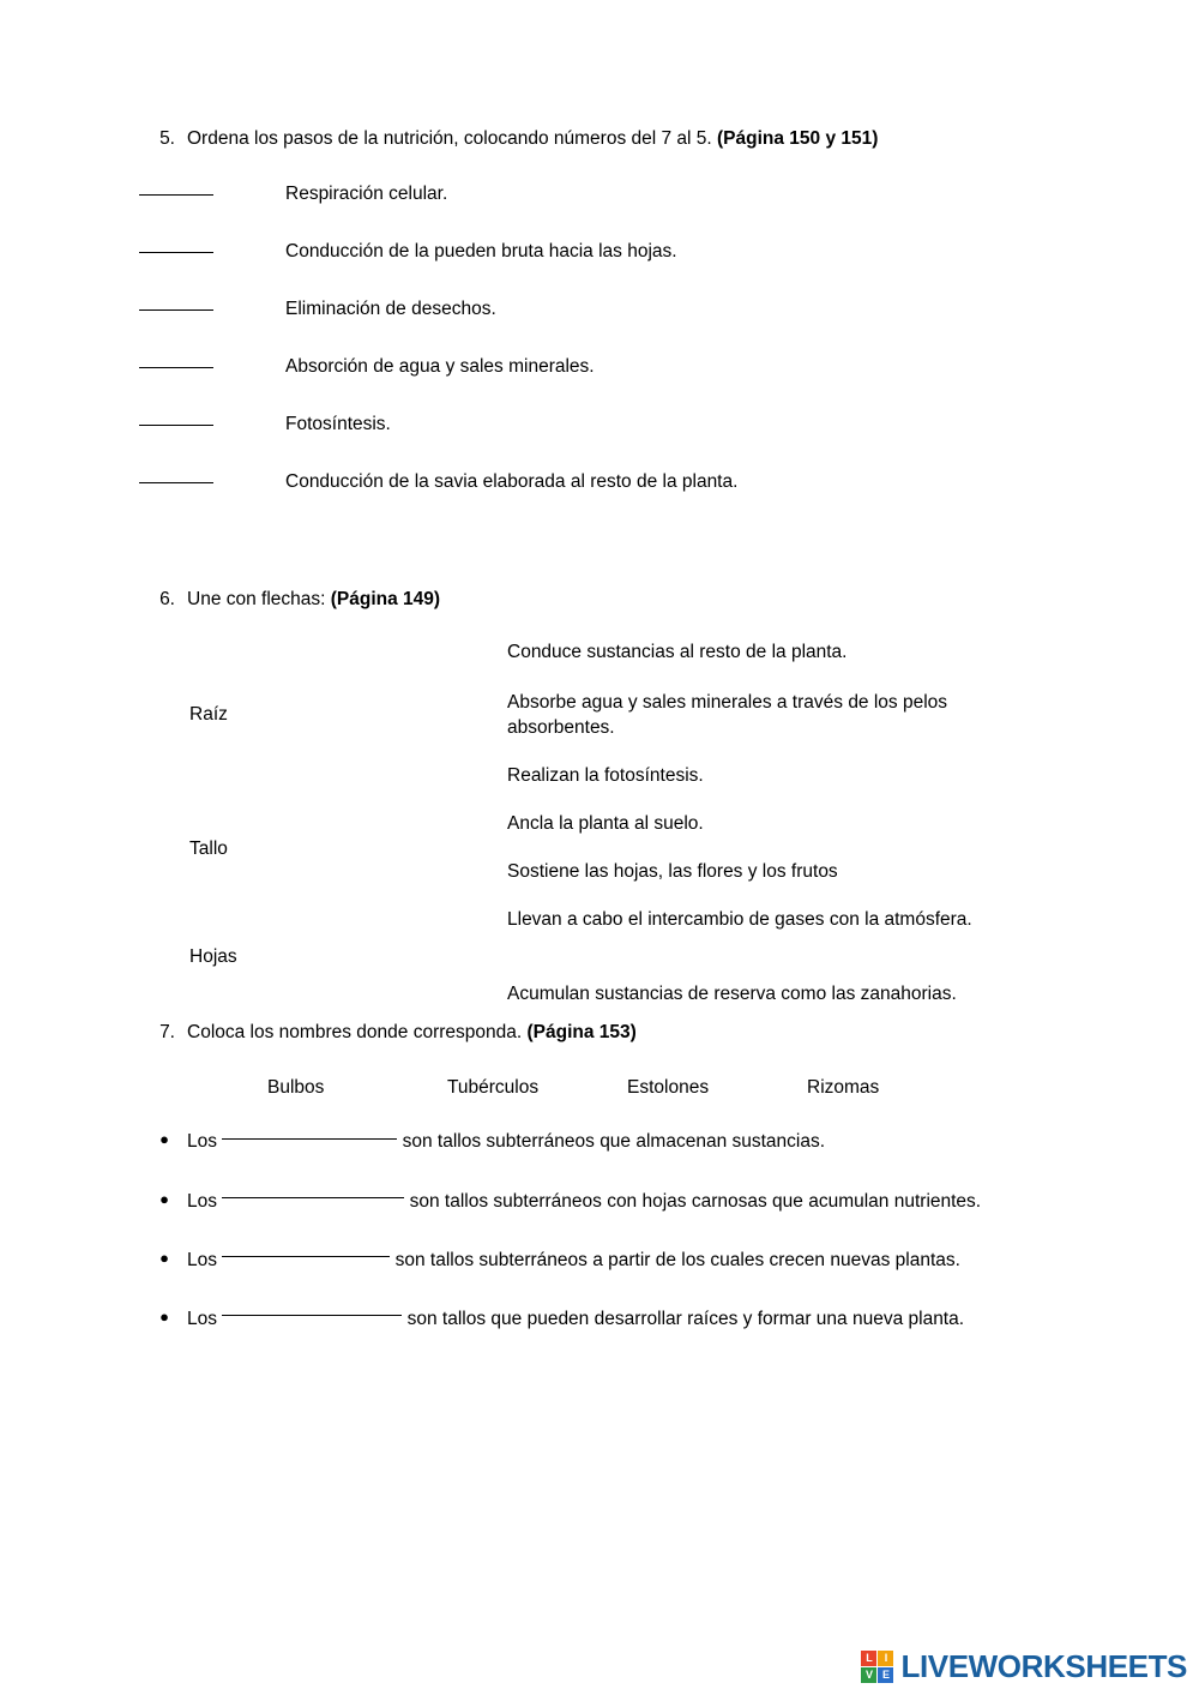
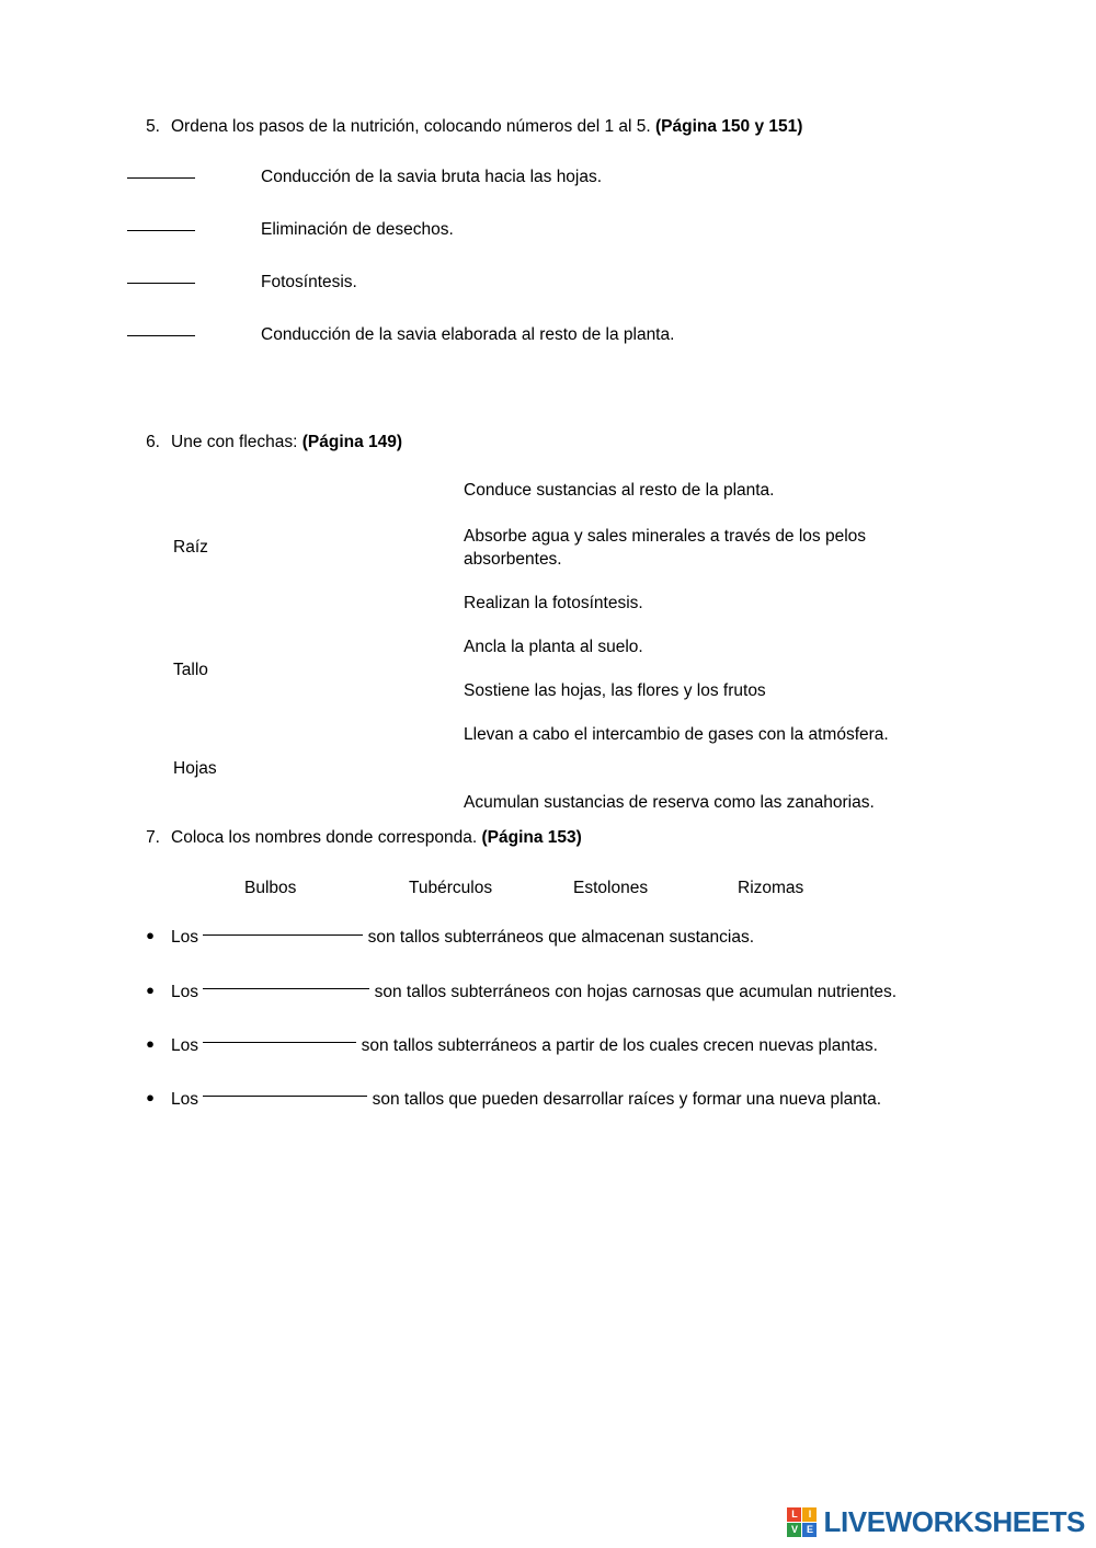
  5.
- Ordena los pasos de la nutrición, colocando números del 7 al 5. (Página 150 y 151)
+ Ordena los pasos de la nutrición, colocando números del 1 al 5. (Página 150 y 151)
- Respiración celular.
- Conducción de la pueden bruta hacia las hojas.
+ Conducción de la savia bruta hacia las hojas.
  Eliminación de desechos.
- Absorción de agua y sales minerales.
  Fotosíntesis.
  Conducción de la savia elaborada al resto de la planta.
  6.
  Une con flechas: (Página 149)
  Raíz
  Tallo
  Hojas
  Conduce sustancias al resto de la planta.
  Absorbe agua y sales minerales a través de los pelos absorbentes.
  Realizan la fotosíntesis.
  Ancla la planta al suelo.
  Sostiene las hojas, las flores y los frutos
  Llevan a cabo el intercambio de gases con la atmósfera.
  Acumulan sustancias de reserva como las zanahorias.
  7.
  Coloca los nombres donde corresponda. (Página 153)
  Bulbos
  Tubérculos
  Estolones
  Rizomas
  ●
  Los son tallos subterráneos que almacenan sustancias.
  ●
  Los son tallos subterráneos con hojas carnosas que acumulan nutrientes.
  ●
  Los son tallos subterráneos a partir de los cuales crecen nuevas plantas.
  ●
  Los son tallos que pueden desarrollar raíces y formar una nueva planta.
  L
  I
  V
  E
  LIVEWORKSHEETS
